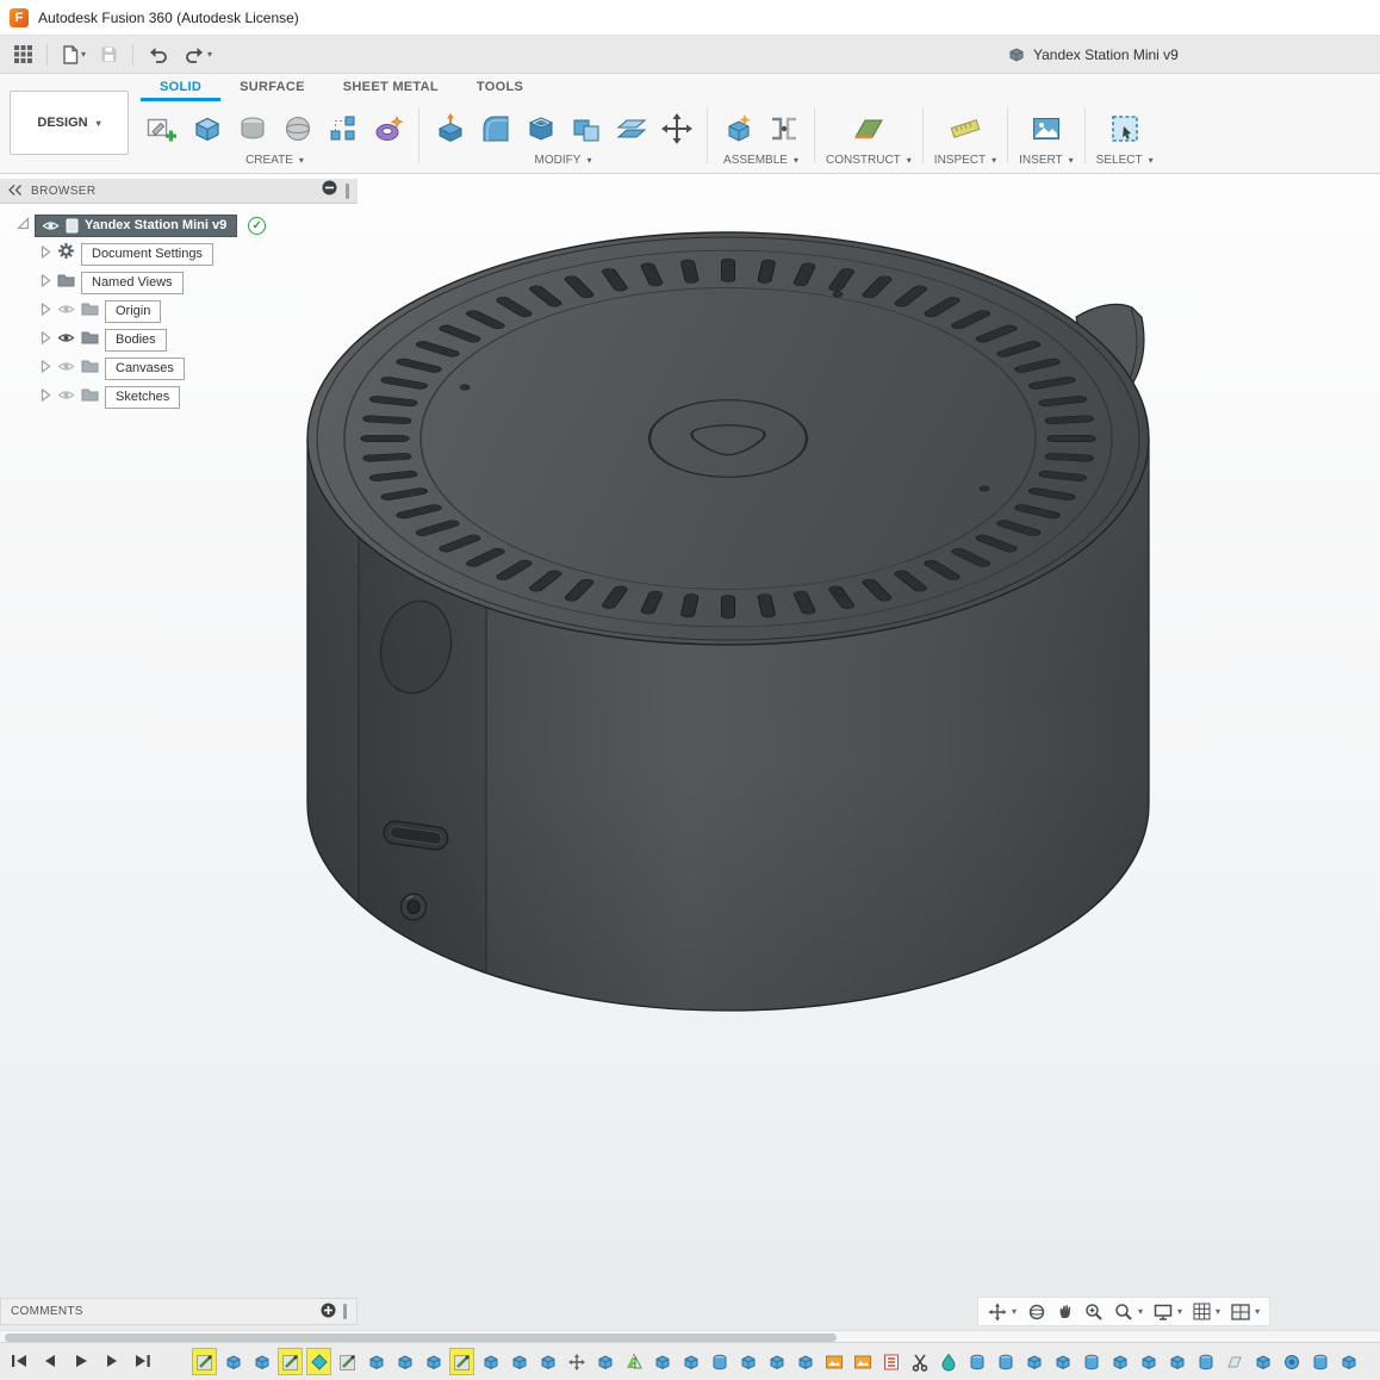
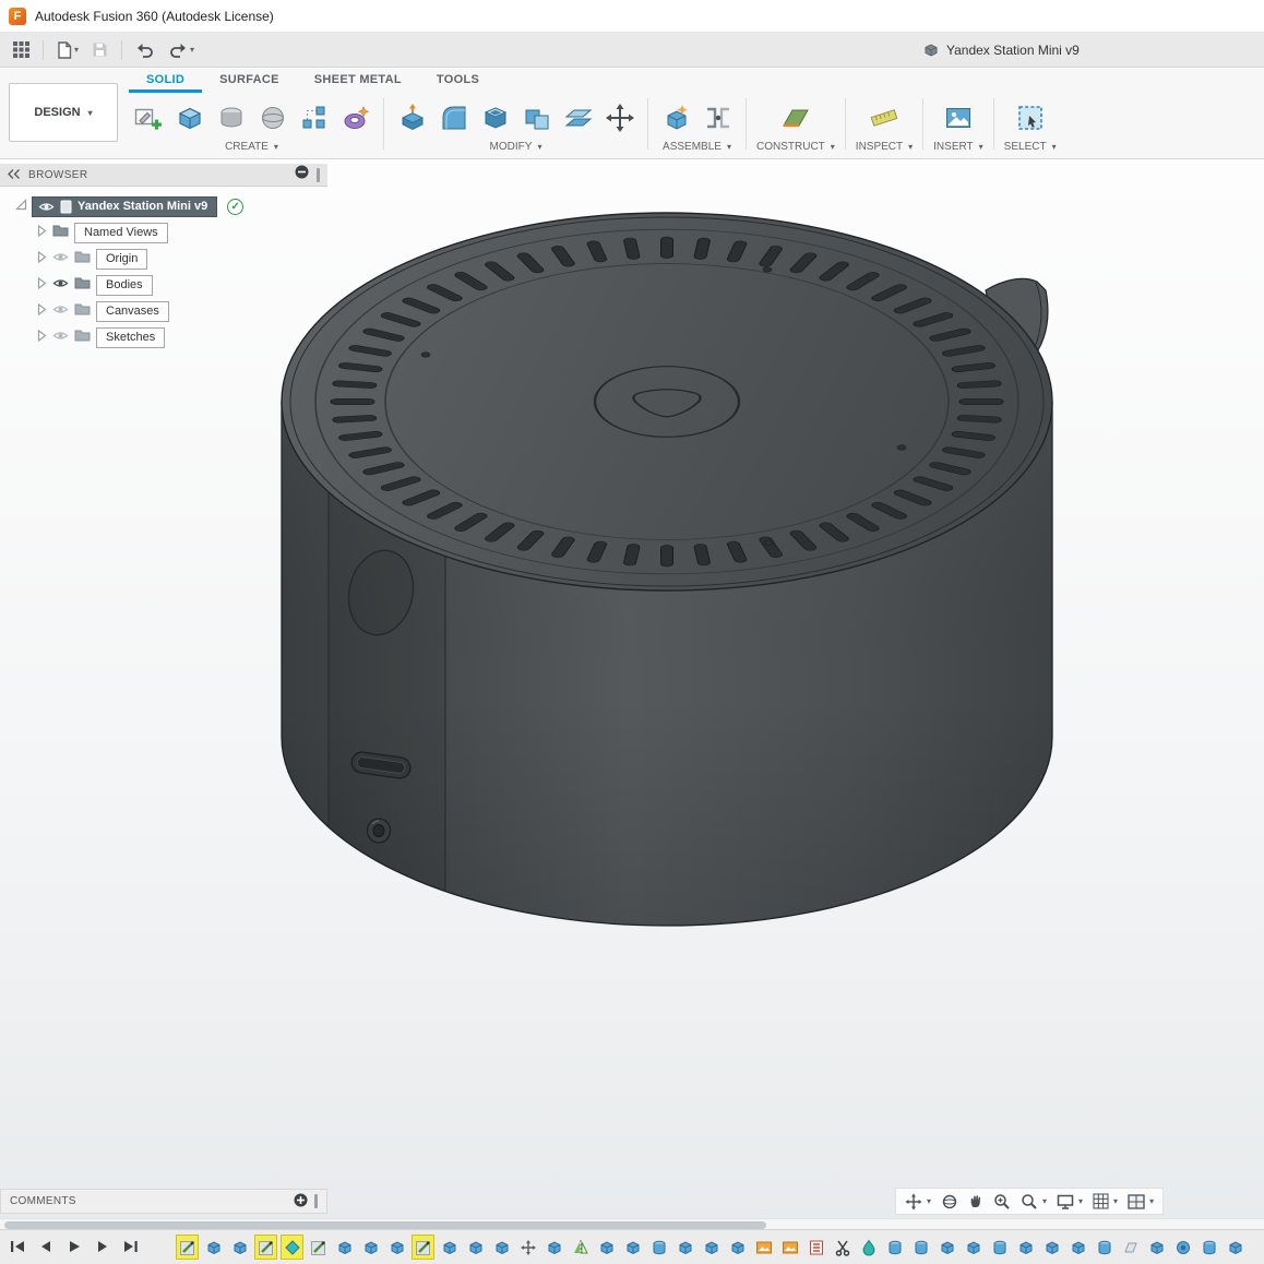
  F
  Autodesk Fusion 360 (Autodesk License)
  ▾
  ▾
  Yandex Station Mini v9
  DESIGN
  ▾
  SOLID
  SURFACE
  SHEET METAL
  TOOLS
  CREATE
  ▾
  MODIFY
  ▾
  ASSEMBLE
  ▾
  CONSTRUCT
  ▾
  INSPECT
  ▾
  INSERT
  ▾
  SELECT
  ▾
  BROWSER
  Yandex Station Mini v9
  ✓
- Document Settings
  Named Views
  Origin
  Bodies
  Canvases
  Sketches
  COMMENTS
  ▾
  ▾
  ▾
  ▾
  ▾
